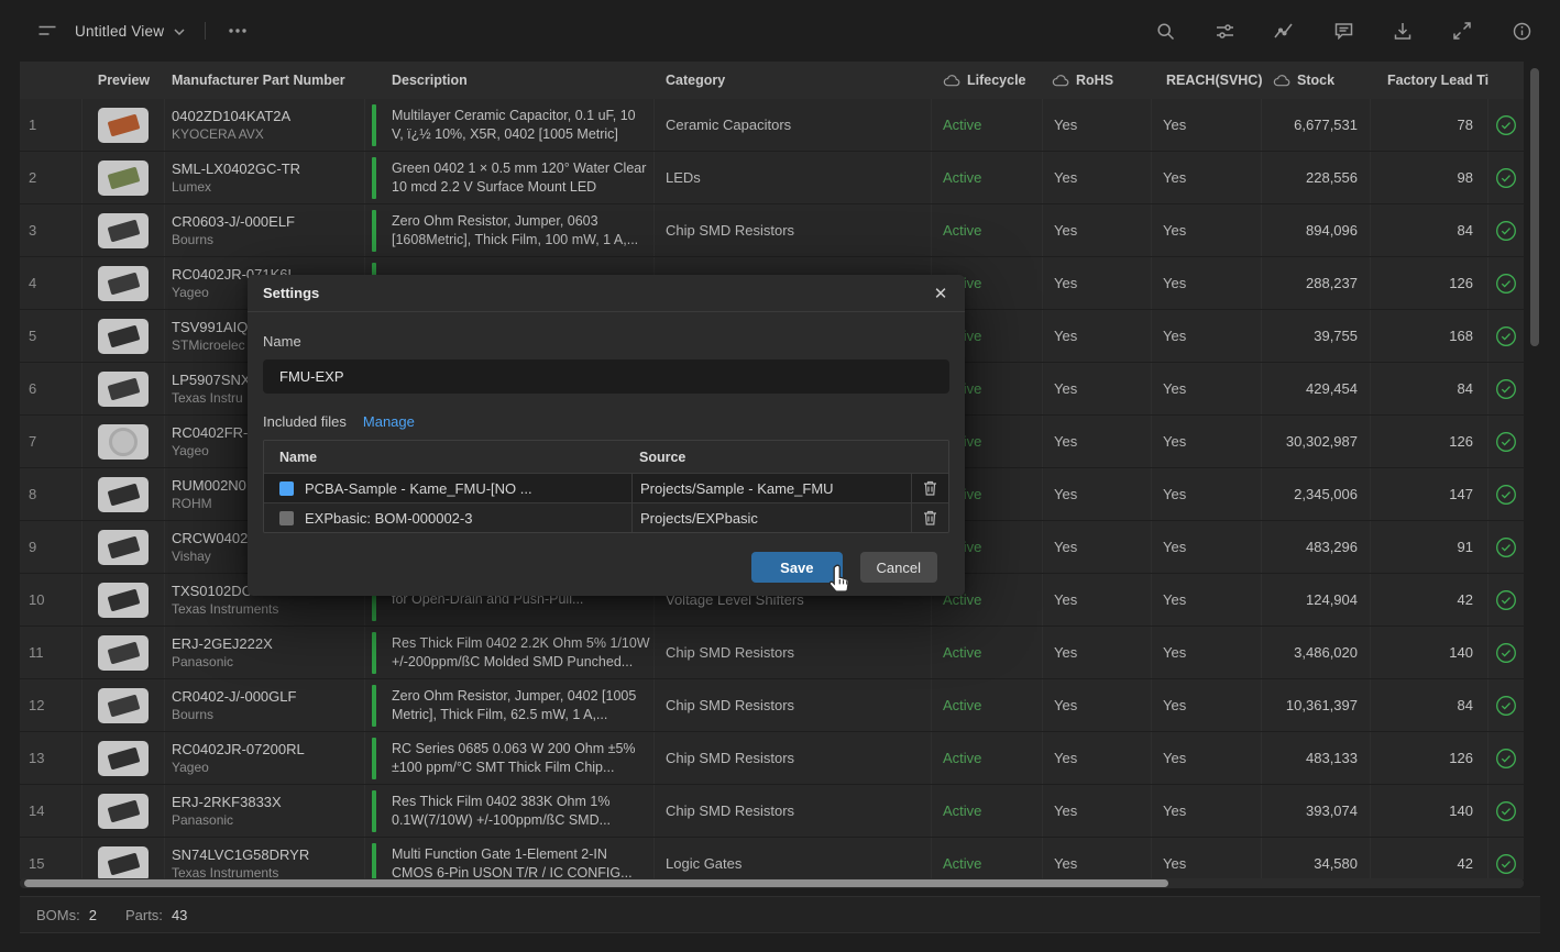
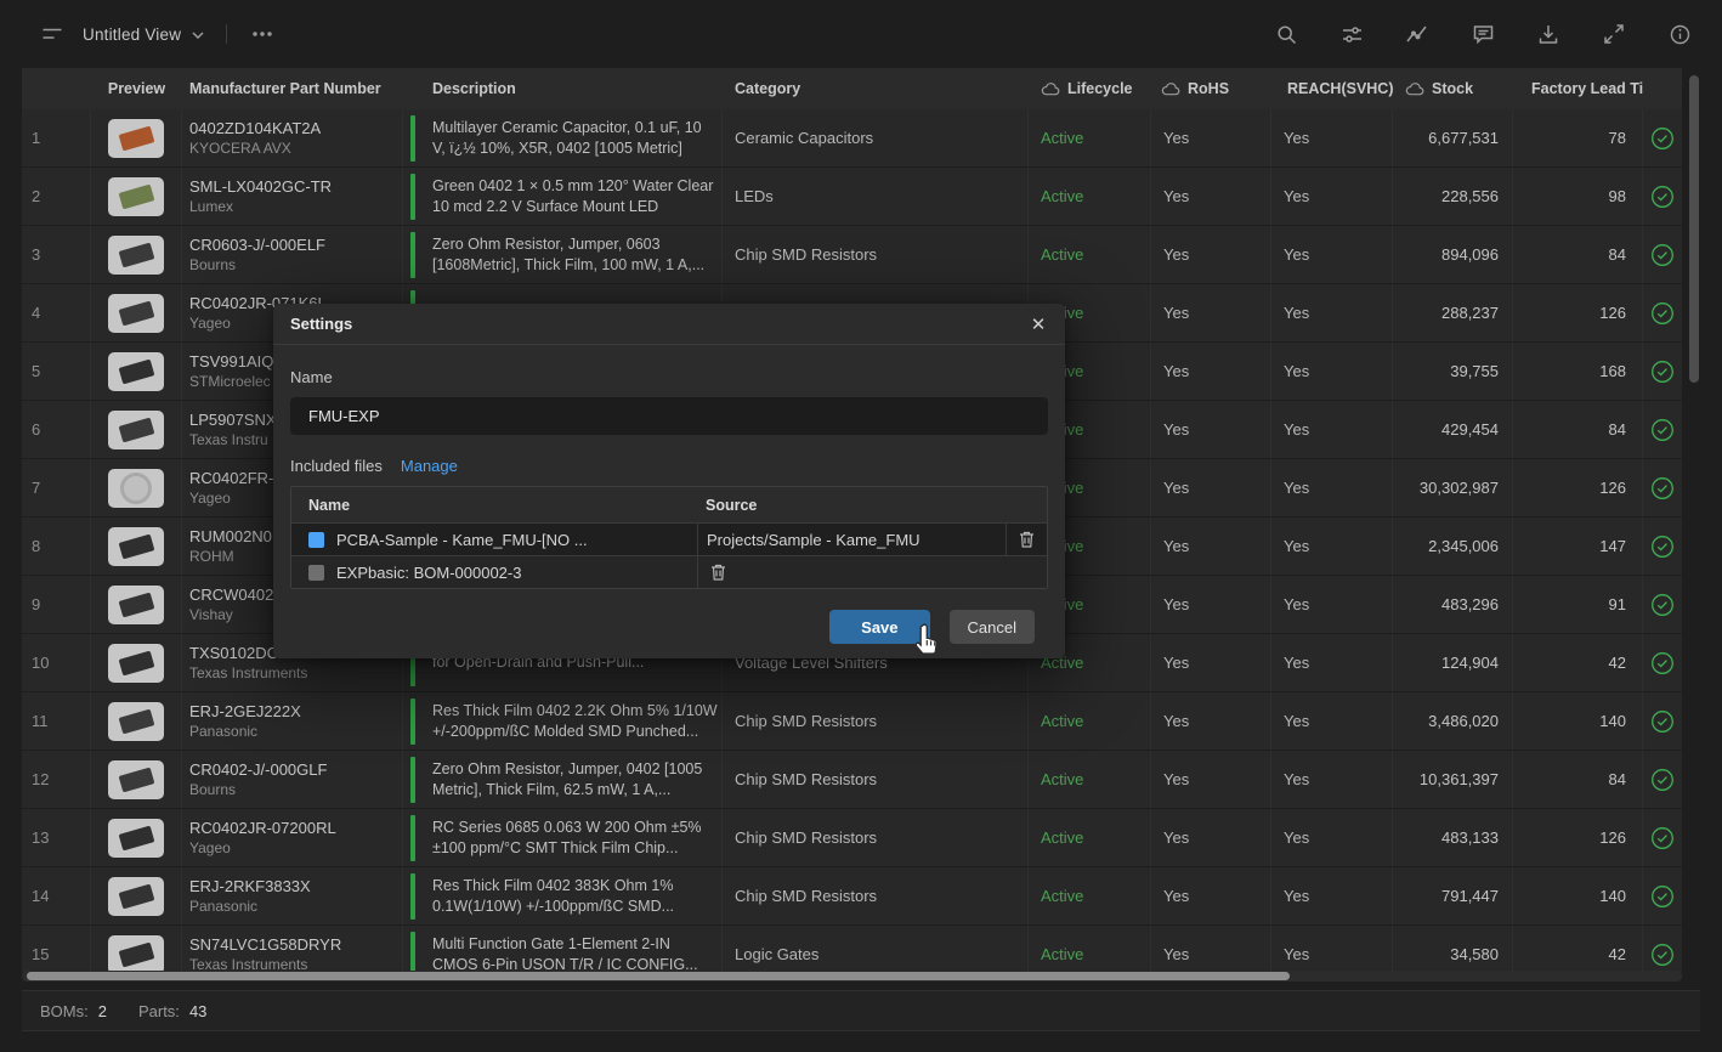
  Untitled View
  Preview
  Manufacturer Part Number
  Description
  Category
  Lifecycle
  RoHS
  REACH(SVHC)
  Stock
  Factory Lead Ti
  1
  0402ZD104KAT2A
  KYOCERA AVX
  Multilayer Ceramic Capacitor, 0.1 uF, 10
  V, ï¿½ 10%, X5R, 0402 [1005 Metric]
  Ceramic Capacitors
  Active
  Yes
  Yes
  6,677,531
  78
  2
  SML-LX0402GC-TR
  Lumex
  Green 0402 1 × 0.5 mm 120° Water Clear
  10 mcd 2.2 V Surface Mount LED
  LEDs
  Active
  Yes
  Yes
  228,556
  98
  3
  CR0603-J/-000ELF
  Bourns
  Zero Ohm Resistor, Jumper, 0603
  [1608Metric], Thick Film, 100 mW, 1 A,...
  Chip SMD Resistors
  Active
  Yes
  Yes
  894,096
  84
  4
  RC0402JR-071K6L
  Yageo
  Yes
  Yes
  288,237
  126
  5
  TSV991AIQ
  STMicroelec
  Yes
  Yes
  39,755
  168
  6
  LP5907SNX
  Texas Instru
  Yes
  Yes
  429,454
  84
  7
  RC0402FR-
  Yageo
  Yes
  Yes
  30,302,987
  126
  8
  RUM002N0
  ROHM
  Yes
  Yes
  2,345,006
  147
  9
  CRCW0402
  Vishay
  Yes
  Yes
  483,296
  91
  10
  TXS0102D
  Texas Instruments
  for Open-Drain and Push-Pull...
  Voltage Level Shifters
  Active
  Yes
  Yes
  124,904
  42
  11
  ERJ-2GEJ222X
  Panasonic
  Res Thick Film 0402 2.2K Ohm 5% 1/10W
  +/-200ppm/ßC Molded SMD Punched...
  Chip SMD Resistors
  Active
  Yes
  Yes
  3,486,020
  140
  12
  CR0402-J/-000GLF
  Bourns
  Zero Ohm Resistor, Jumper, 0402 [1005
  Metric], Thick Film, 62.5 mW, 1 A,...
  Chip SMD Resistors
  Active
  Yes
  Yes
  10,361,397
  84
  13
  RC0402JR-07200RL
  Yageo
  RC Series 0685 0.063 W 200 Ohm ±5%
  ±100 ppm/°C SMT Thick Film Chip...
  Chip SMD Resistors
  Active
  Yes
  Yes
  483,133
  126
  14
  ERJ-2RKF3833X
  Panasonic
  Res Thick Film 0402 383K Ohm 1%
- 0.1W(7/10W) +/-100ppm/ßC SMD...
+ 0.1W(1/10W) +/-100ppm/ßC SMD...
  Chip SMD Resistors
  Active
  Yes
  Yes
- 393,074
+ 791,447
  140
  15
  SN74LVC1G58DRYR
  Texas Instruments
  Multi Function Gate 1-Element 2-IN
  CMOS 6-Pin USON T/R / IC CONFIG...
  Logic Gates
  Active
  Yes
  Yes
  34,580
  42
  BOMs:
  2
  Parts:
  43
  Settings
  ✕
  Name
  FMU-EXP
  Included files
  Manage
  Name
  Source
  PCBA-Sample - Kame_FMU-[NO ...
  Projects/Sample - Kame_FMU
  EXPbasic: BOM-000002-3
- Projects/EXPbasic
  Save
  Cancel
